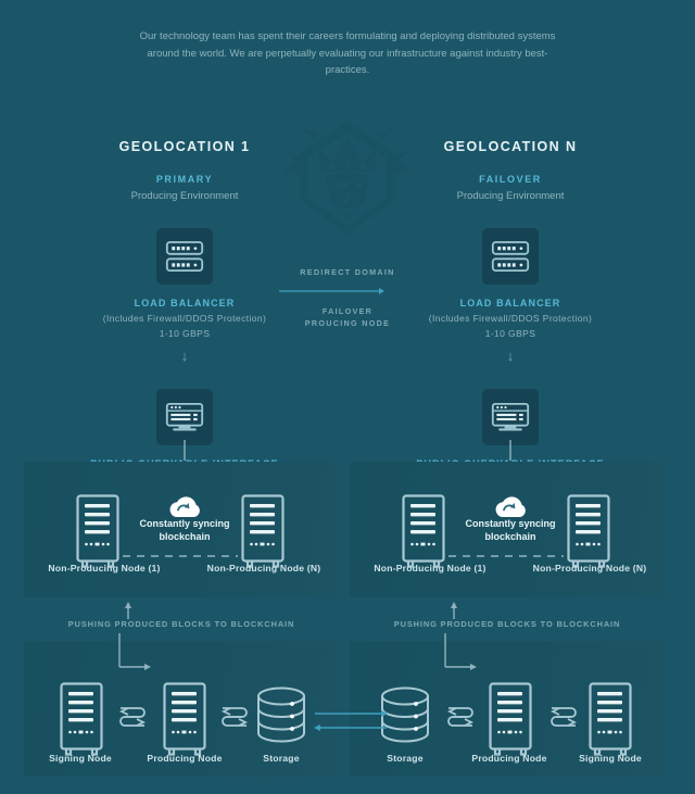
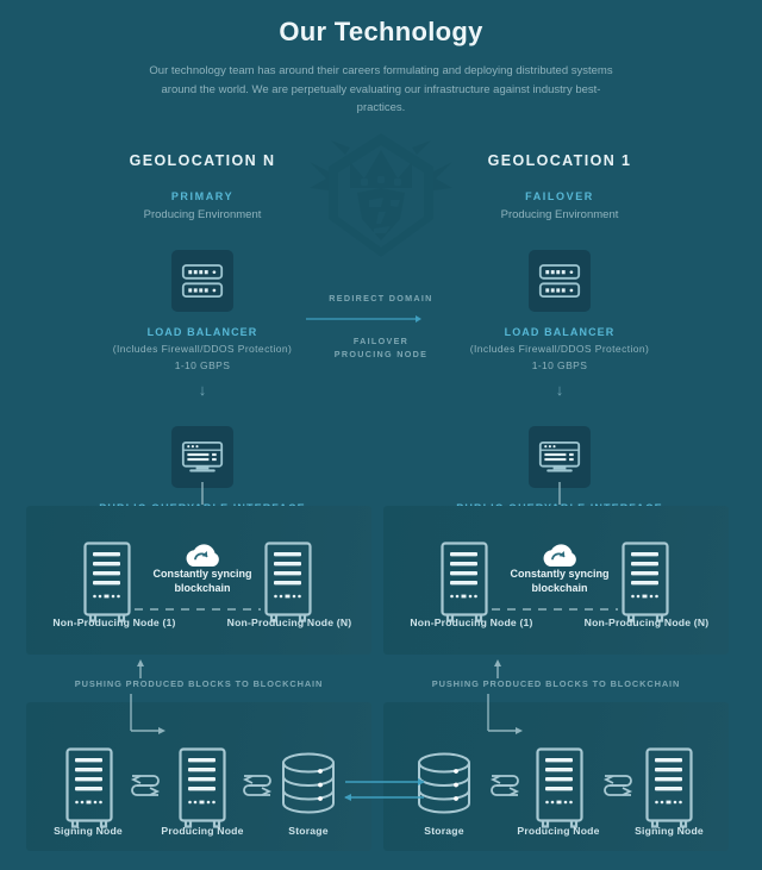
+ Our Technology
- Our technology team has spent their careers formulating and deploying distributed systems around the world. We are perpetually evaluating our infrastructure against industry best-practices.
+ Our technology team has around their careers formulating and deploying distributed systems around the world. We are perpetually evaluating our infrastructure against industry best-practices.
- GEOLOCATION 1
+ GEOLOCATION N
  PRIMARY
  Producing Environment
  LOAD BALANCER
  (Includes Firewall/DDOS Protection)
  1-10 GBPS
  ↓
- GEOLOCATION N
+ GEOLOCATION 1
  FAILOVER
  Producing Environment
  LOAD BALANCER
  (Includes Firewall/DDOS Protection)
  1-10 GBPS
  ↓
  REDIRECT DOMAIN
  FAILOVER
  PROUCING NODE
  PUSHING PRODUCED BLOCKS TO BLOCKCHAIN
  PUSHING PRODUCED BLOCKS TO BLOCKCHAIN
  Constantly syncing
  blockchain
  Constantly syncing
  blockchain
  Non-Producing Node (1)
  Non-Producing Node (N)
  Non-Producing Node (1)
  Non-Producing Node (N)
  Signing Node
  Producing Node
  Storage
  Storage
  Producing Node
  Signing Node
